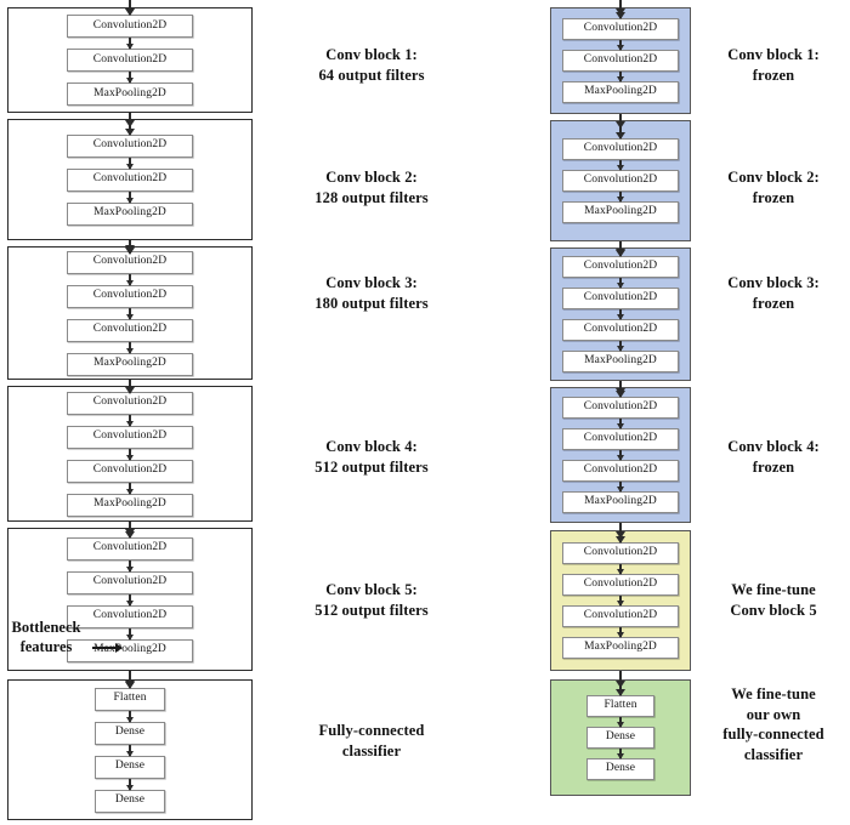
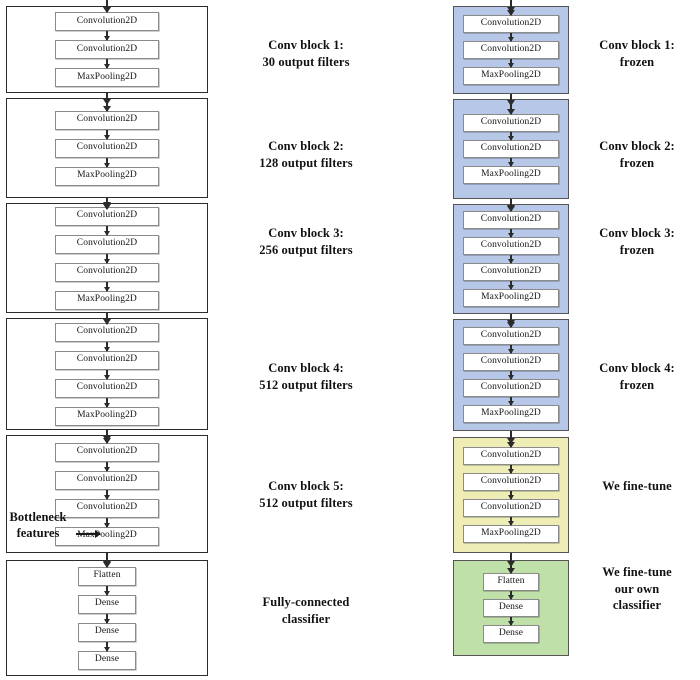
  Convolution2D
  Convolution2D
  MaxPooling2D
  Convolution2D
  Convolution2D
  MaxPooling2D
  Convolution2D
  Convolution2D
  Convolution2D
  MaxPooling2D
  Convolution2D
  Convolution2D
  Convolution2D
  MaxPooling2D
  Convolution2D
  Convolution2D
  Convolution2D
  Maxooling2D
  Flatten
  Dense
  Dense
  Dense
  Convolution2D
  Convolution2D
  MaxPooling2D
  Convolution2D
  Convolution2D
  MaxPooling2D
  Convolution2D
  Convolution2D
  Convolution2D
  MaxPooling2D
  Convolution2D
  Convolution2D
  Convolution2D
  MaxPooling2D
  Convolution2D
  Convolution2D
  Convolution2D
  MaxPooling2D
  Flatten
  Dense
  Dense
  Bottleneck
  features
  Conv block 1:
- 64 output filters
+ 30 output filters
  Conv block 2:
  128 output filters
  Conv block 3:
- 180 output filters
+ 256 output filters
  Conv block 4:
  512 output filters
  Conv block 5:
  512 output filters
  Fully-connected
  classifier
  Conv block 1:
  frozen
  Conv block 2:
  frozen
  Conv block 3:
  frozen
  Conv block 4:
  frozen
  We fine-tune
- Conv block 5
  We fine-tune
  our own
- fully-connected
  classifier
